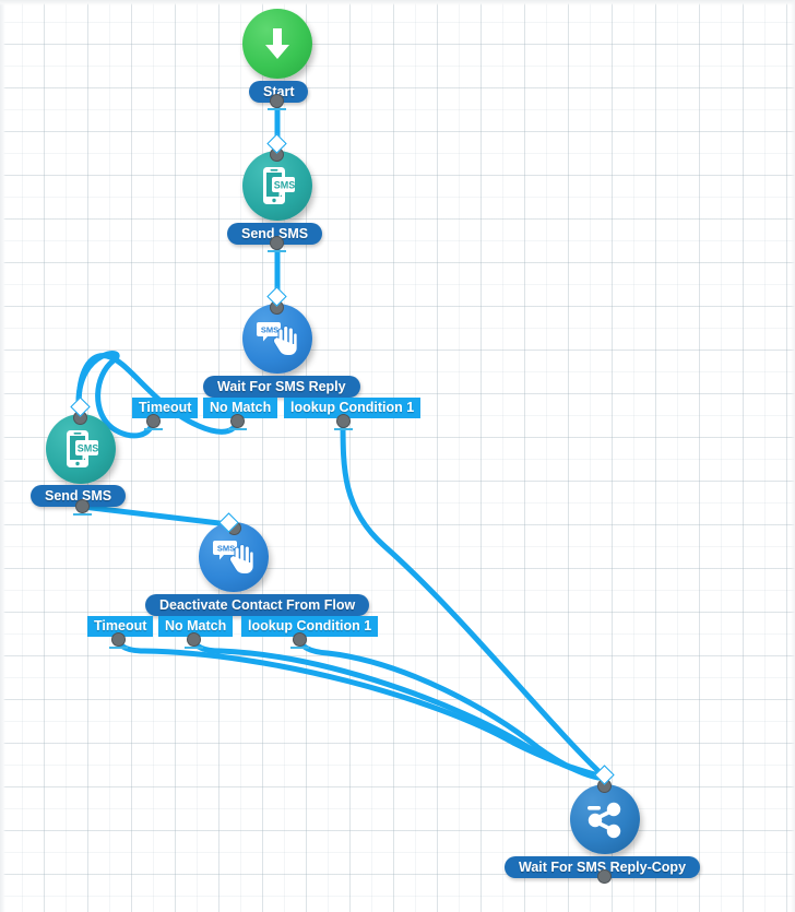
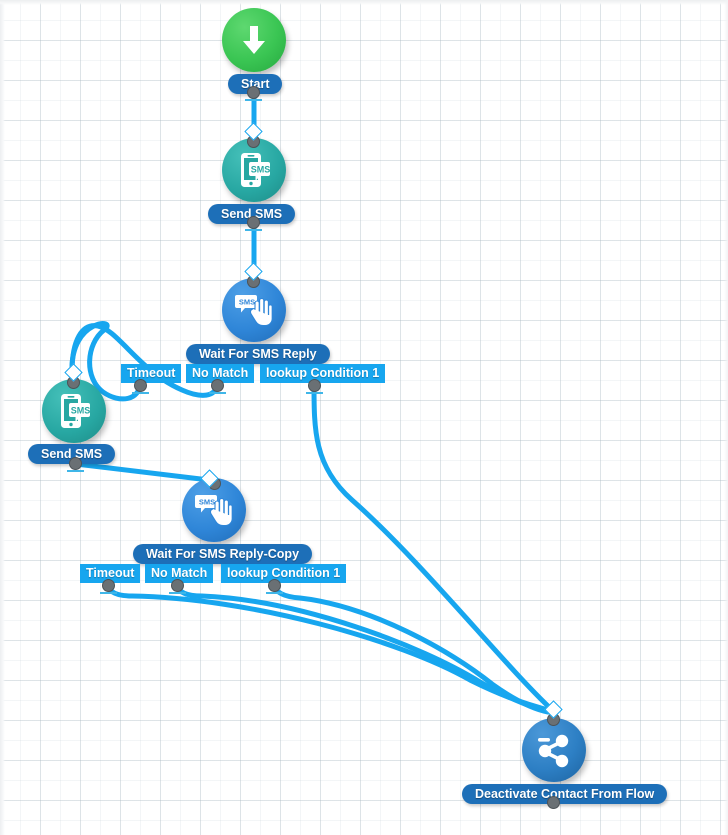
  Start
  SMS
  Send SMS
  SMS
  Wait For SMS Reply
  Timeout
  No Match
  lookup Condition 1
  SMS
  Send SMS
  SMS
- Deactivate Contact From Flow
+ Wait For SMS Reply-Copy
  Timeout
  No Match
  lookup Condition 1
- Wait For SMS Reply-Copy
+ Deactivate Contact From Flow
